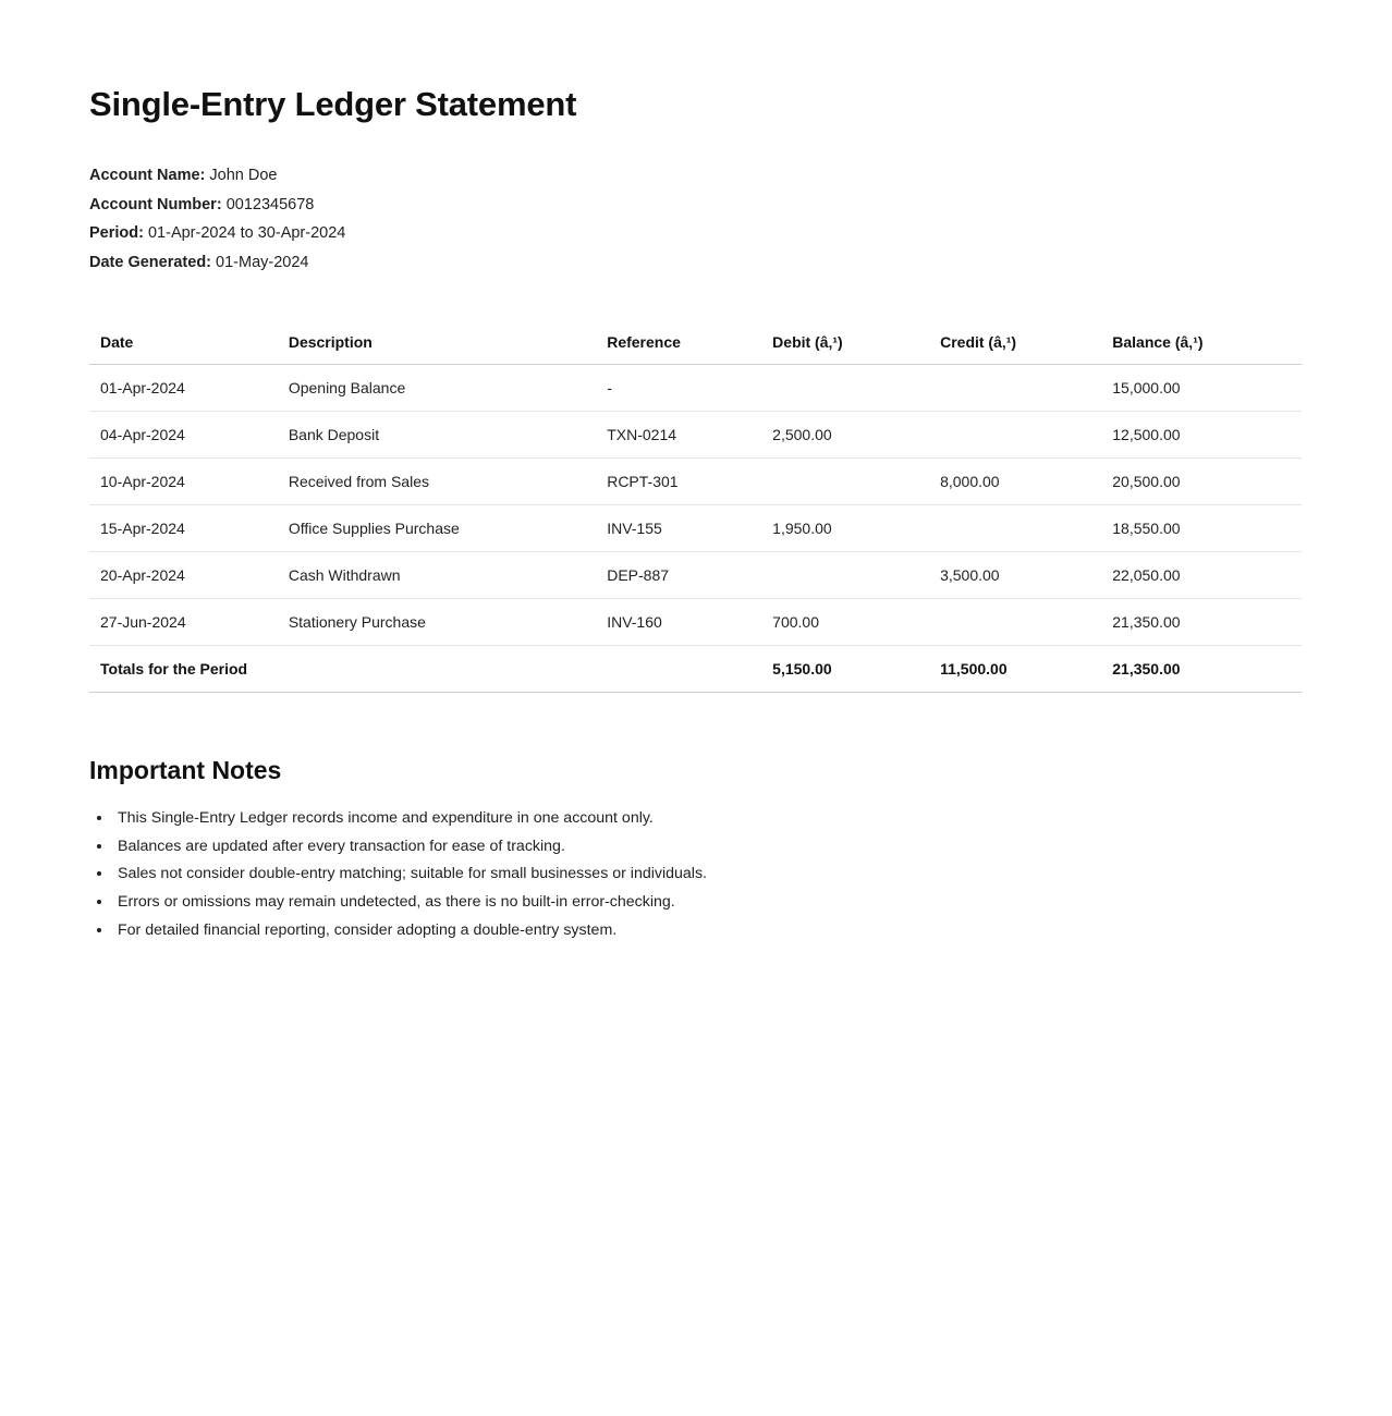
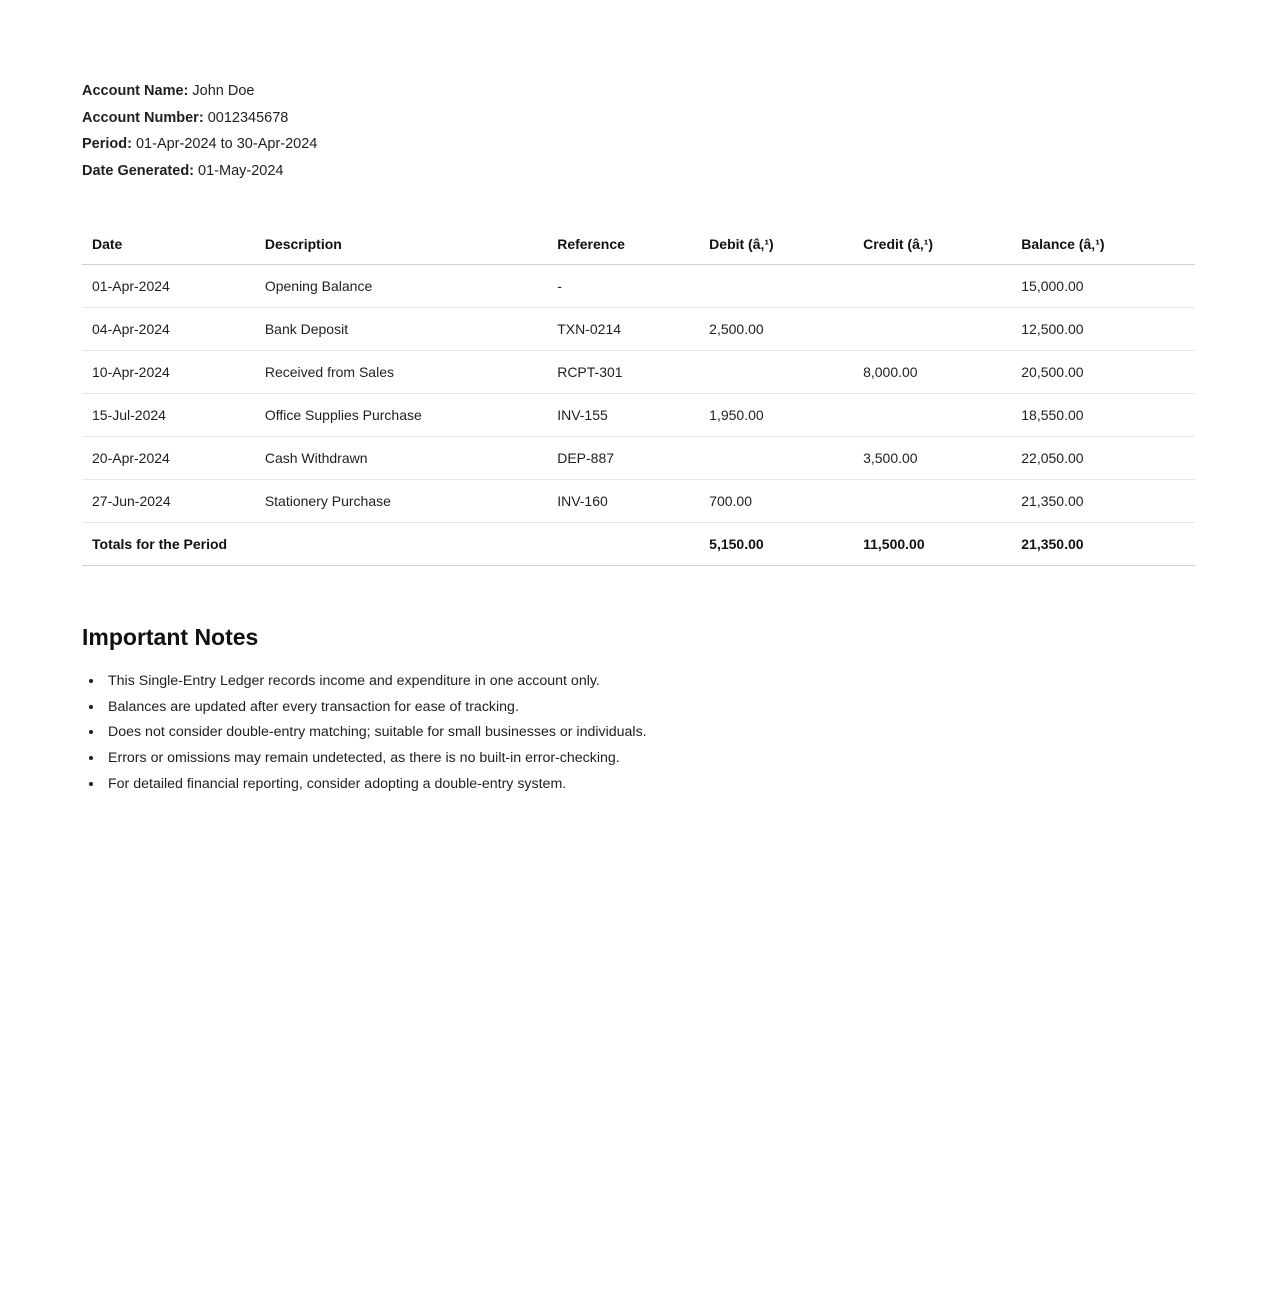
- Single-Entry Ledger Statement
  Account Name: John Doe
  Account Number: 0012345678
  Period: 01-Apr-2024 to 30-Apr-2024
  Date Generated: 01-May-2024
  Date	Description	Reference	Debit (â‚¹)	Credit (â‚¹)	Balance (â‚¹)
  01-Apr-2024	Opening Balance	-			15,000.00
  04-Apr-2024	Bank Deposit	TXN-0214	2,500.00		12,500.00
  10-Apr-2024	Received from Sales	RCPT-301		8,000.00	20,500.00
- 15-Apr-2024	Office Supplies Purchase	INV-155	1,950.00		18,550.00
+ 15-Jul-2024	Office Supplies Purchase	INV-155	1,950.00		18,550.00
  20-Apr-2024	Cash Withdrawn	DEP-887		3,500.00	22,050.00
  27-Jun-2024	Stationery Purchase	INV-160	700.00		21,350.00
  Totals for the Period			5,150.00	11,500.00	21,350.00
  Important Notes
  This Single-Entry Ledger records income and expenditure in one account only.
  Balances are updated after every transaction for ease of tracking.
- Sales not consider double-entry matching; suitable for small businesses or individuals.
+ Does not consider double-entry matching; suitable for small businesses or individuals.
  Errors or omissions may remain undetected, as there is no built-in error-checking.
  For detailed financial reporting, consider adopting a double-entry system.
